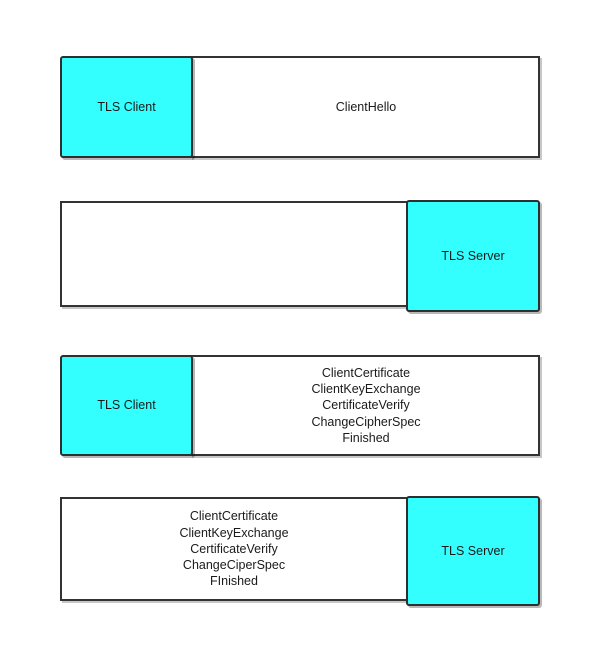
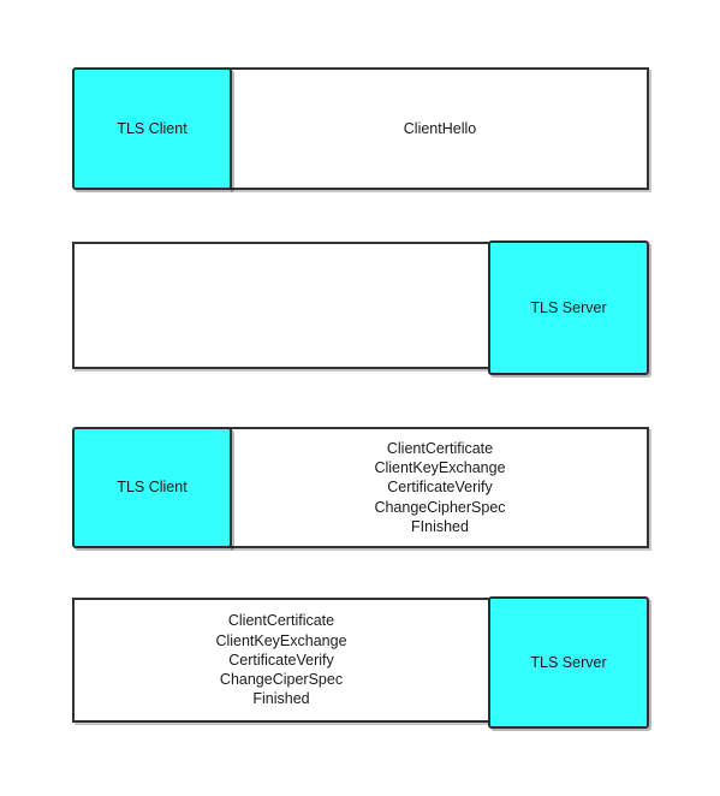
  TLS Client
  ClientHello
  TLS Server
  TLS Client
  ClientCertificate
  ClientKeyExchange
  CertificateVerify
  ChangeCipherSpec
- Finished
+ FInished
  TLS Server
  ClientCertificate
  ClientKeyExchange
  CertificateVerify
  ChangeCiperSpec
- FInished
+ Finished
